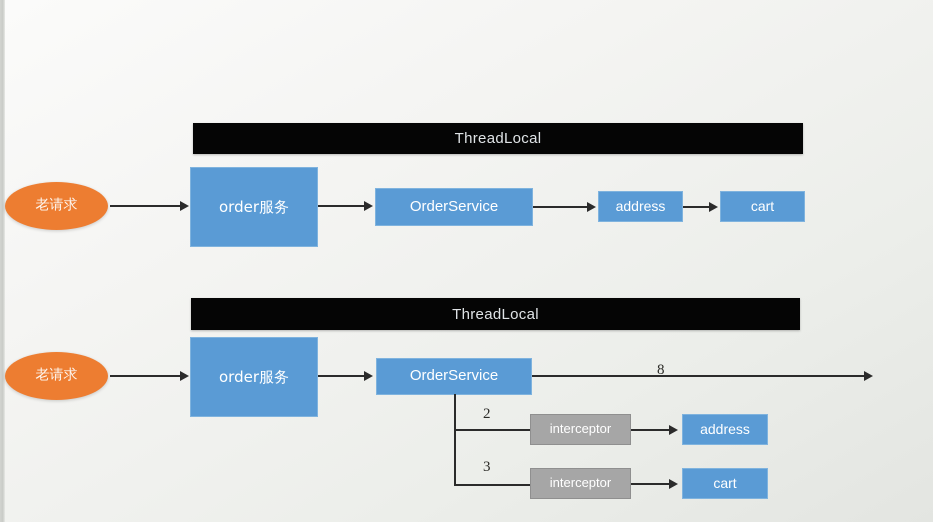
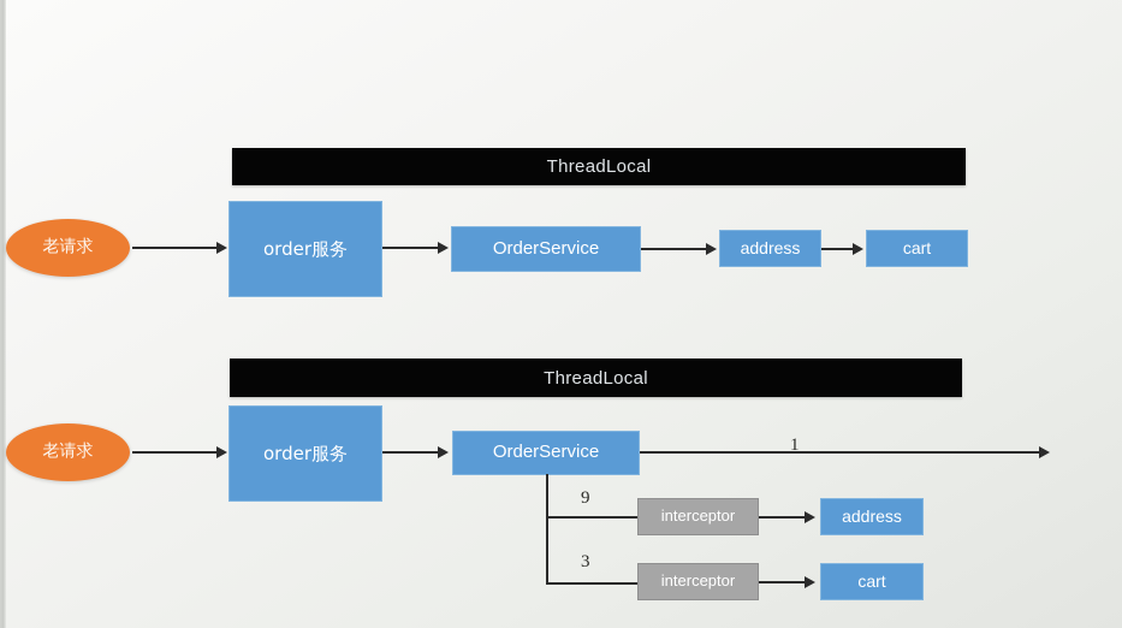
  ThreadLocal
  老请求
  order服务
  OrderService
  address
  cart
  ThreadLocal
  老请求
  order服务
  OrderService
- 8
+ 1
- 2
+ 9
  interceptor
  address
  3
  interceptor
  cart
